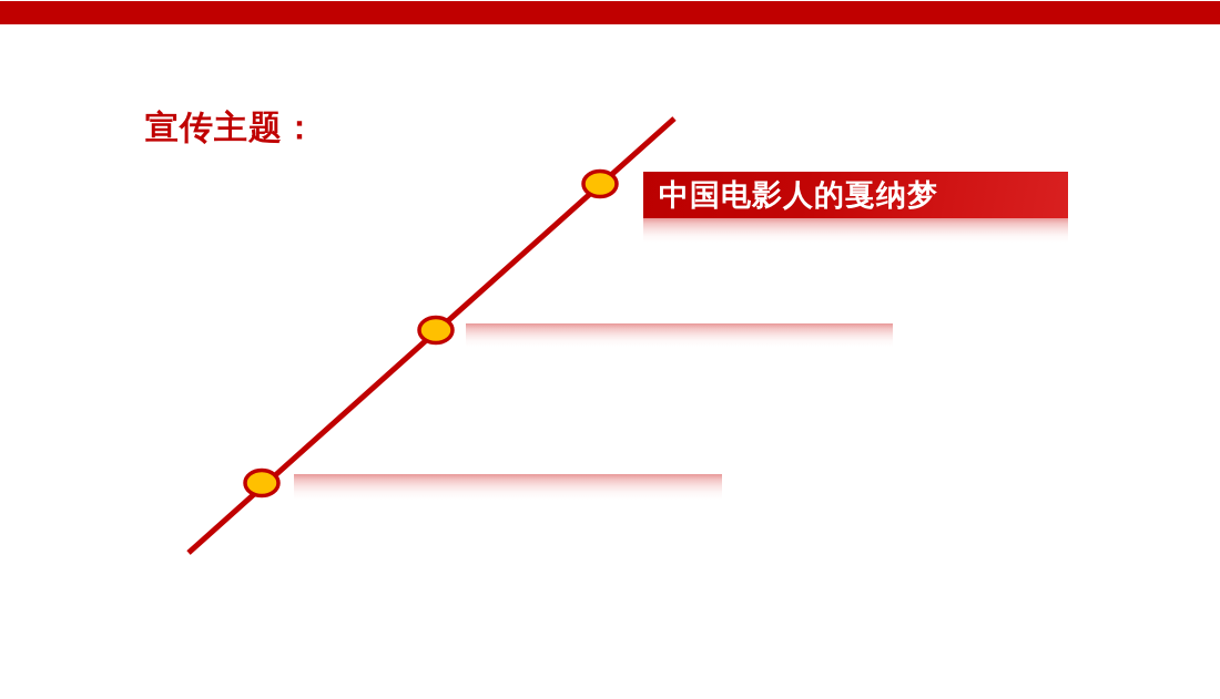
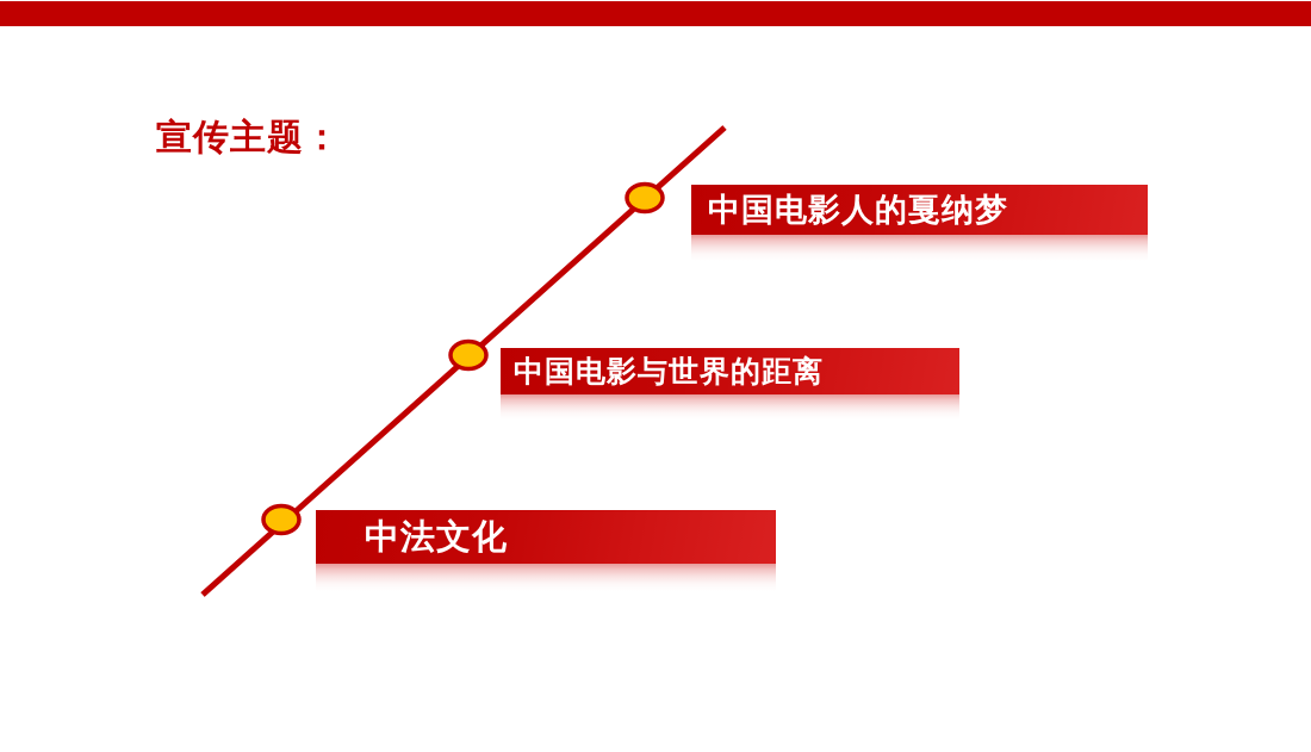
  宣传主题：
  中国电影人的戛纳梦
+ 中国电影与世界的距离
+ 中法文化
